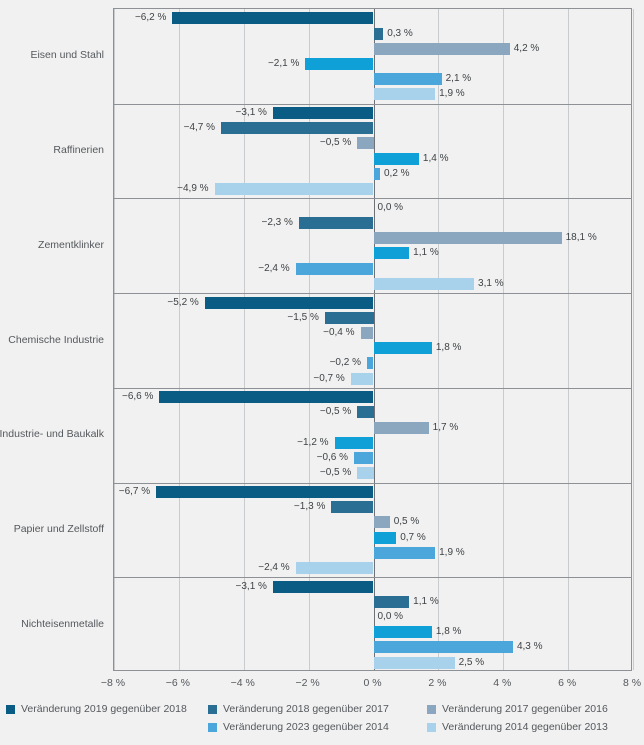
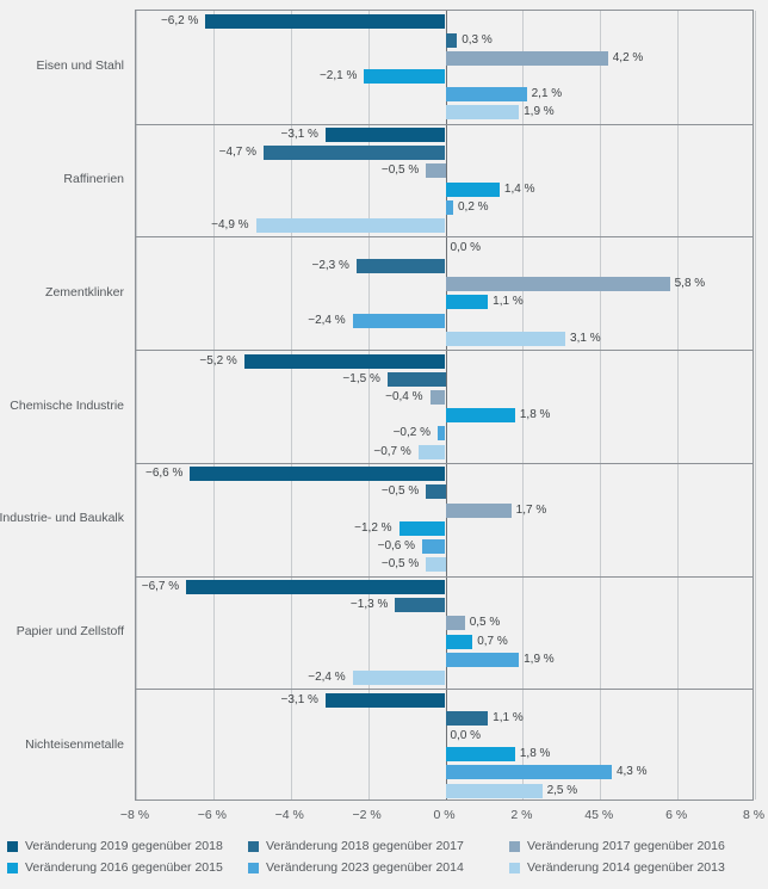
  −6,2 %
  0,3 %
  4,2 %
  −2,1 %
  2,1 %
  1,9 %
  −3,1 %
  −4,7 %
  −0,5 %
  1,4 %
  0,2 %
  −4,9 %
  0,0 %
  −2,3 %
- 18,1 %
+ 5,8 %
  1,1 %
  −2,4 %
  3,1 %
  −5,2 %
  −1,5 %
  −0,4 %
  1,8 %
  −0,2 %
  −0,7 %
  −6,6 %
  −0,5 %
  1,7 %
  −1,2 %
  −0,6 %
  −0,5 %
  −6,7 %
  −1,3 %
  0,5 %
  0,7 %
  1,9 %
  −2,4 %
  −3,1 %
  1,1 %
  0,0 %
  1,8 %
  4,3 %
  2,5 %
  Eisen und Stahl
  Raffinerien
  Zementklinker
  Chemische Industrie
  Industrie- und Baukalk
  Papier und Zellstoff
  Nichteisenmetalle
  −8 %
  −6 %
  −4 %
  −2 %
  0 %
  2 %
- 4 %
+ 45 %
  6 %
  8 %
  Veränderung 2019 gegenüber 2018
  Veränderung 2018 gegenüber 2017
  Veränderung 2017 gegenüber 2016
+ Veränderung 2016 gegenüber 2015
  Veränderung 2023 gegenüber 2014
  Veränderung 2014 gegenüber 2013
